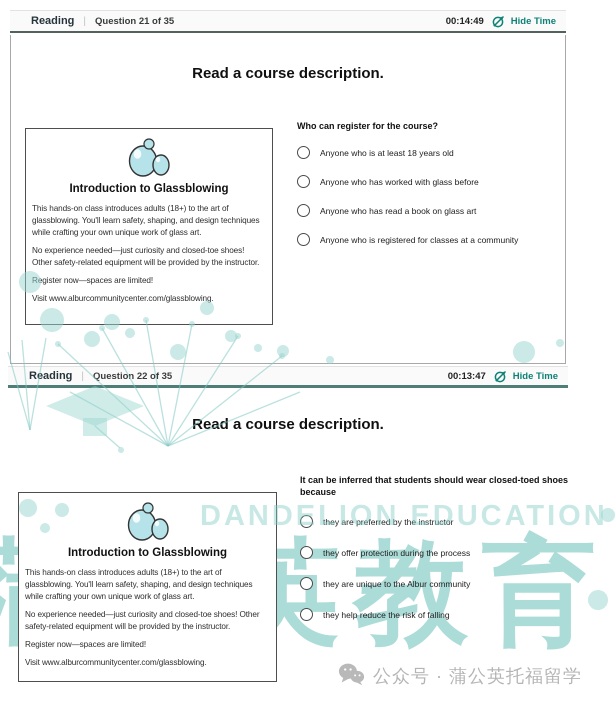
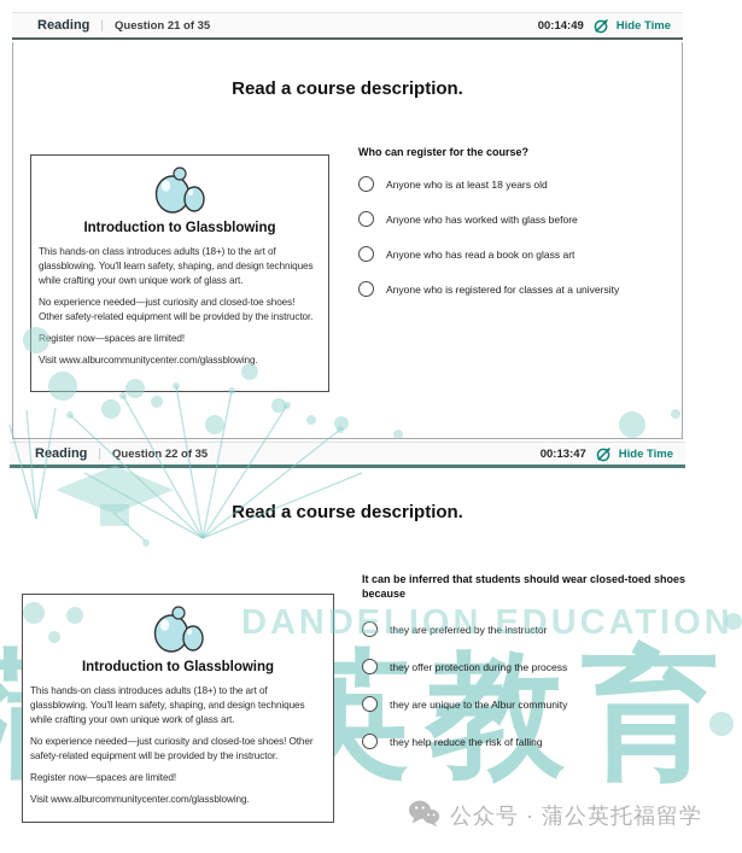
  Reading
  |
  Question 21 of 35
  00:14:49
  Hide Time
  Read a course description.
  Introduction to Glassblowing
  This hands-on class introduces adults (18+) to the art of glassblowing. You'll learn safety, shaping, and design techniques while crafting your own unique work of glass art.
  No experience needed—just curiosity and closed-toe shoes! Other safety-related equipment will be provided by the instructor.
  Register now—spaces are limited!
  Visit www.alburcommunitycenter.com/glassblowing.
  Who can register for the course?
  Anyone who is at least 18 years old
  Anyone who has worked with glass before
  Anyone who has read a book on glass art
- Anyone who is registered for classes at a community
+ Anyone who is registered for classes at a university
  Reading
  |
  Question 22 of 35
  00:13:47
  Hide Time
  Read a course description.
  Introduction to Glassblowing
  This hands-on class introduces adults (18+) to the art of glassblowing. You'll learn safety, shaping, and design techniques while crafting your own unique work of glass art.
  No experience needed—just curiosity and closed-toe shoes! Other safety-related equipment will be provided by the instructor.
  Register now—spaces are limited!
  Visit www.alburcommunitycenter.com/glassblowing.
  It can be inferred that students should wear closed-toed shoes because
  they are preferred by the instructor
  they offer protection during the process
  they are unique to the Albur community
  they help reduce the risk of falling
  DANDELION EDUCATION
  公众号 · 蒲公英托福留学
